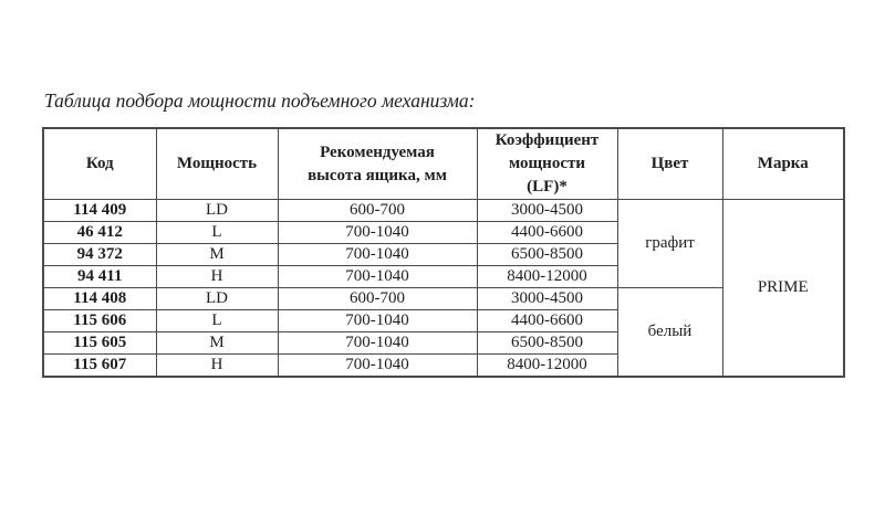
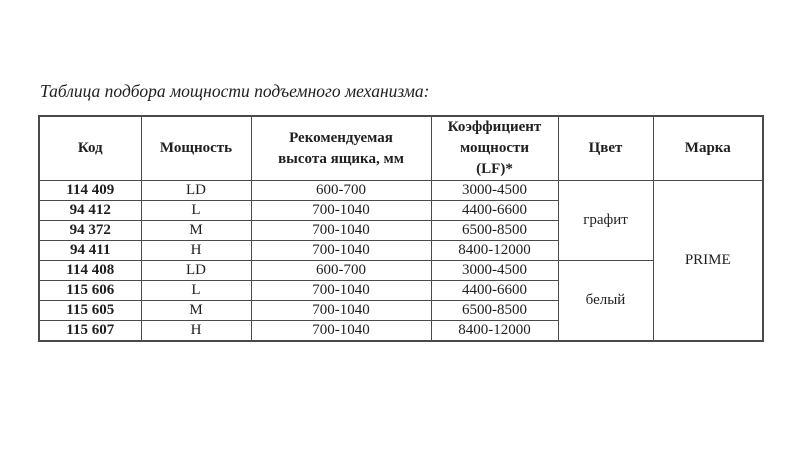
  Таблица подбора мощности подъемного механизма:
  Код	Мощность	Рекомендуемая высота ящика, мм	Коэффициент мощности (LF)*	Цвет	Марка
  114 409	LD	600-700	3000-4500	графит	PRIME
- 46 412	L	700-1040	4400-6600
+ 94 412	L	700-1040	4400-6600
  94 372	M	700-1040	6500-8500
  94 411	H	700-1040	8400-12000
  114 408	LD	600-700	3000-4500	белый
  115 606	L	700-1040	4400-6600
  115 605	M	700-1040	6500-8500
  115 607	H	700-1040	8400-12000
